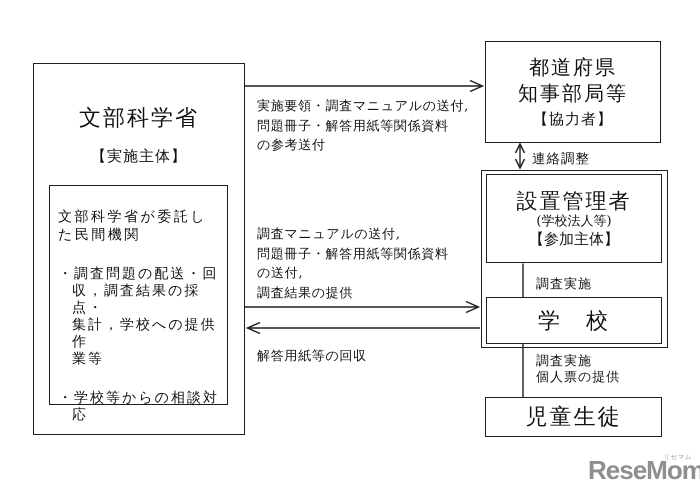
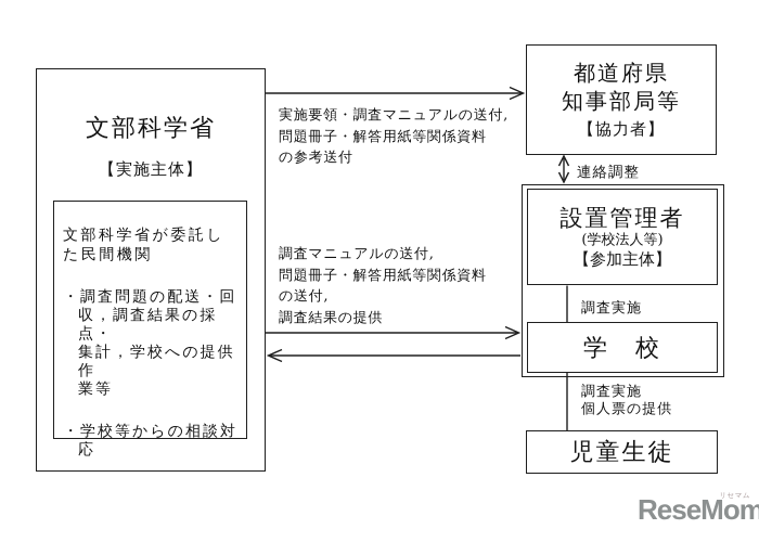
  文部科学省
  【実施主体】
  文部科学省が委託した民間機関
  ・調査問題の配送・回
  収，調査結果の採点・
  集計，学校への提供作
  業等
  ・学校等からの相談対応
  都道府県
  知事部局等
  【協力者】
  設置管理者
  (学校法人等)
  【参加主体】
  学 校
  児童生徒
  実施要領・調査マニュアルの送付,
  問題冊子・解答用紙等関係資料
  の参考送付
  連絡調整
  調査マニュアルの送付,
  問題冊子・解答用紙等関係資料
  の送付,
  調査結果の提供
- 解答用紙等の回収
  調査実施
  調査実施
  個人票の提供
  ReseMom
